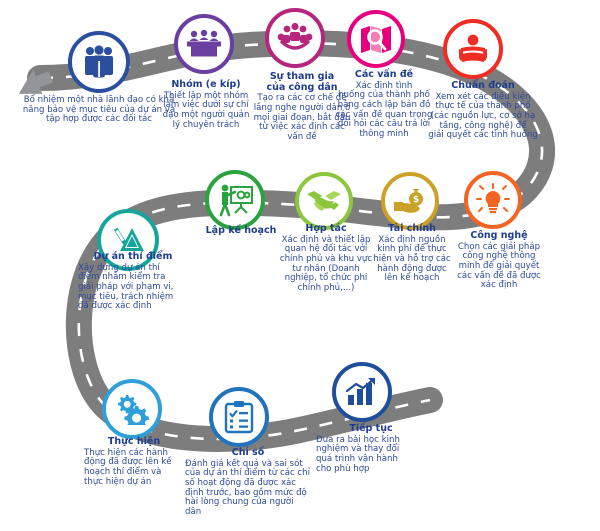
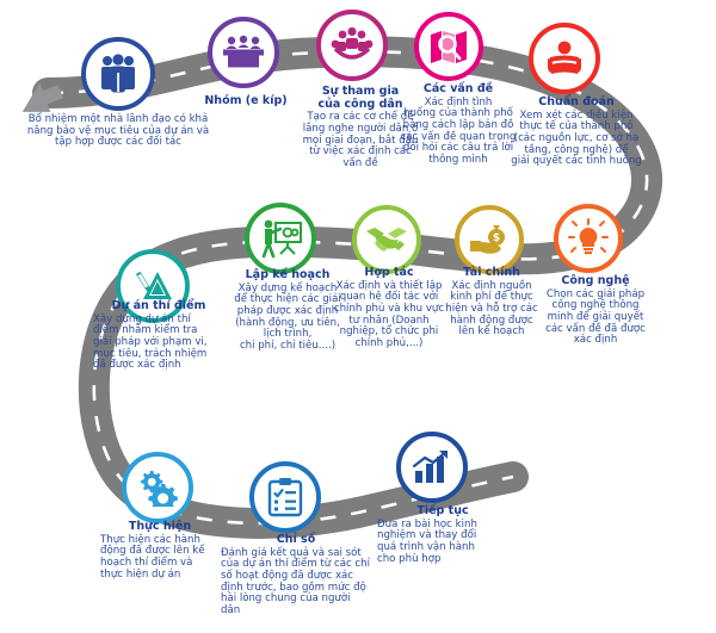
  Bổ nhiệm một nhà lãnh đạo có khả
  năng bảo vệ mục tiêu của dự án và
  tập hợp được các đối tác
  Nhóm (e kíp)
- Thiết lập một nhóm
- làm việc dưới sự chỉ
- đạo một người quản
- lý chuyên trách
  Sự tham gia
  của công dân
  Tạo ra các cơ chế để
  lắng nghe người dân ở
  mọi giai đoạn, bắt đầu
  từ việc xác định các
  vấn đề
  Các vấn đề
  Xác định tình
  huống của thành phố
  bằng cách lập bản đồ
  các vấn đề quan trọng
  đòi hỏi các câu trả lời
  thông minh
  Chuẩn đoán
  Xem xét các điều kiện
  thực tế của thành phố
  (các nguồn lực, cơ sở hạ
  tầng, công nghệ) để
  giải quyết các tình huống
  Công nghệ
  Chọn các giải pháp
  công nghệ thông
  minh để giải quyết
  các vấn đề đã được
  xác định
  $
  Tài chính
  Xác định nguồn
  kinh phí để thực
  hiện và hỗ trợ các
  hành động được
  lên kế hoạch
  Hợp tác
  Xác định và thiết lập
  quan hệ đối tác với
  chính phủ và khu vực
  tư nhân (Doanh
  nghiệp, tổ chức phi
  chính phủ,...)
  Lập kế hoạch
+ Xây dựng kế hoạch
+ để thực hiện các giải
+ pháp được xác định
+ (hành động, ưu tiên,
+ lịch trình,
+ chi phí, chỉ tiêu....)
  Dự án thí điểm
  Xây dựng dự án thí
  điểm nhằm kiểm tra
  giải pháp với phạm vi,
  mục tiêu, trách nhiệm
  đã được xác định
  Thực hiện
  Thực hiện các hành
  động đã được lên kế
  hoạch thí điểm và
  thực hiện dự án
  Chỉ số
  Đánh giá kết quả và sai sót
  của dự án thí điểm từ các chỉ
  số hoạt động đã được xác
  định trước, bao gồm mức độ
  hài lòng chung của người
  dân
  Tiếp tục
  Đưa ra bài học kinh
  nghiệm và thay đổi
  quá trình vận hành
  cho phù hợp
